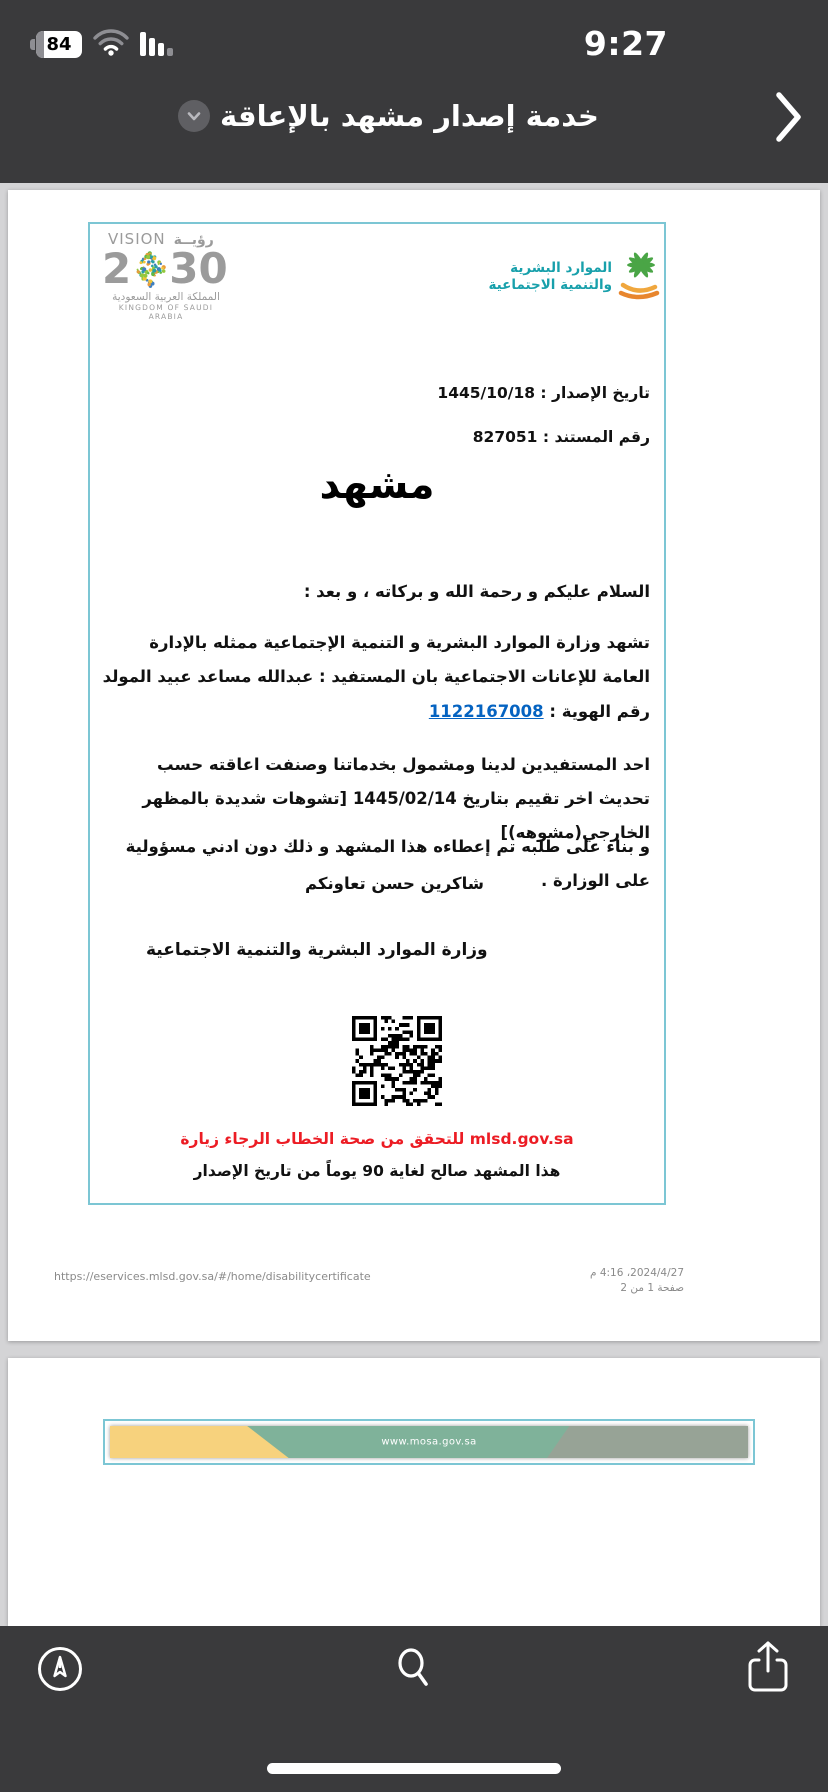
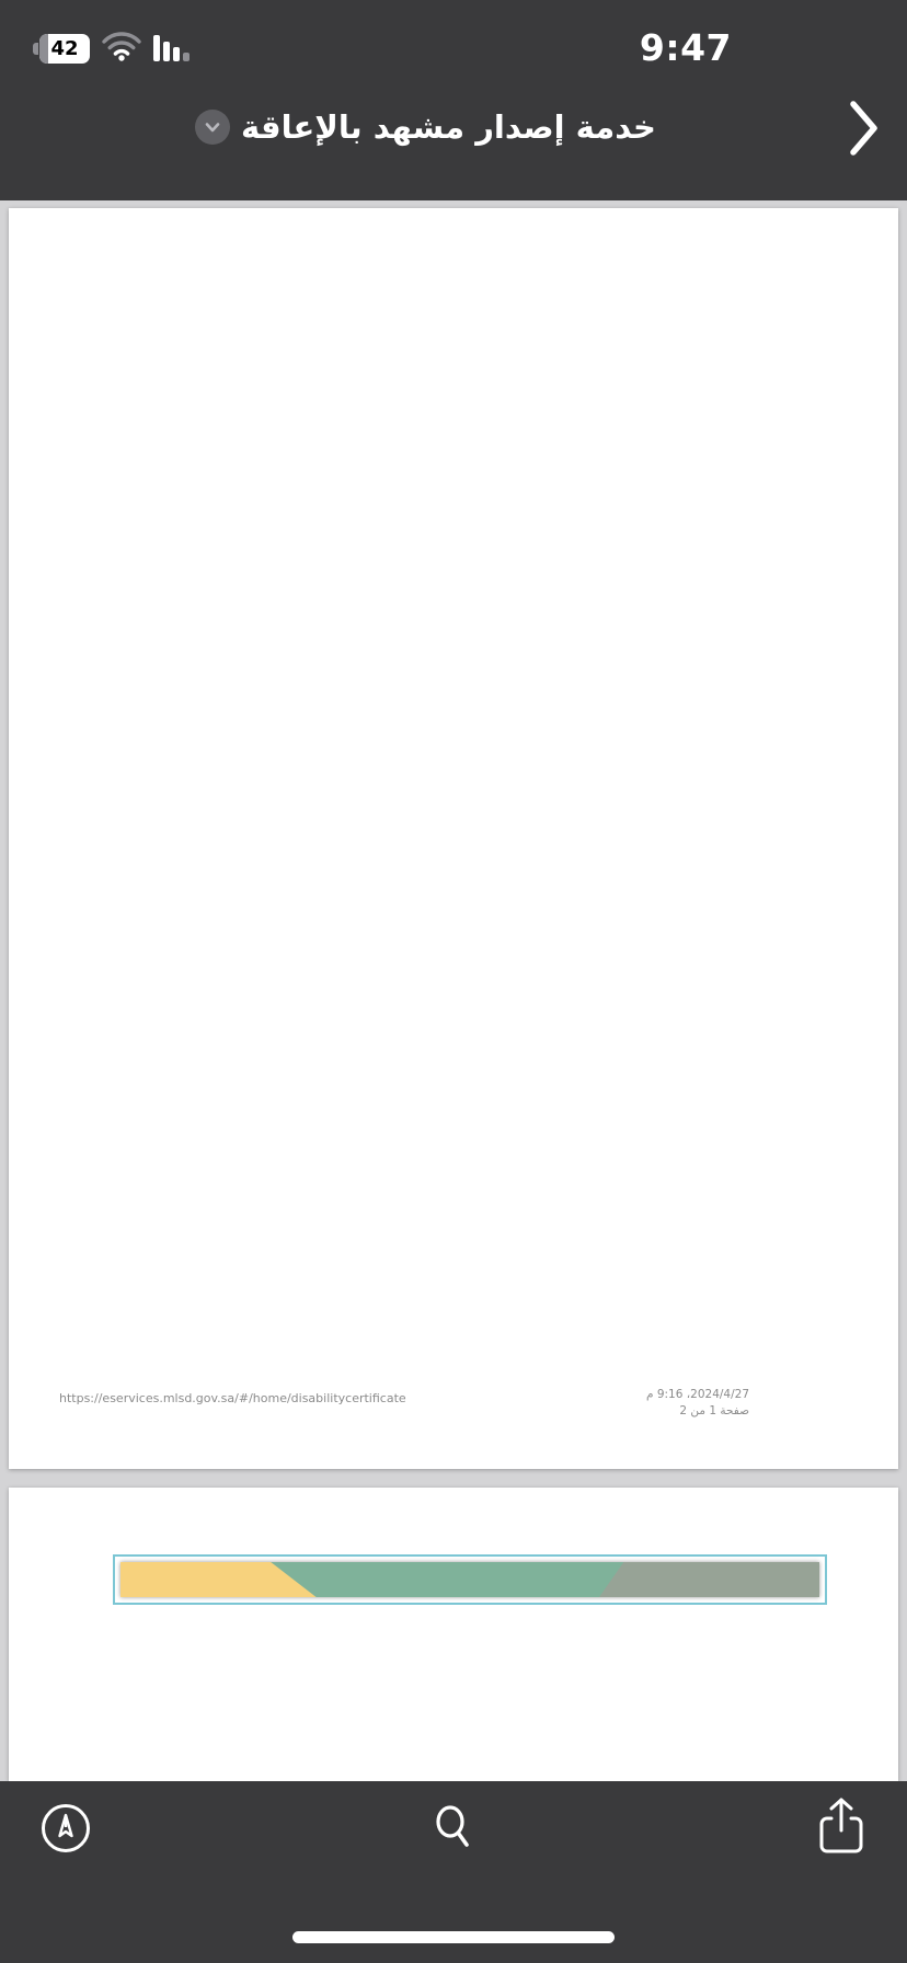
- 84
+ 42
- 9:27
+ 9:47
  خدمة إصدار مشهد بالإعاقة
- VISION
- رؤيــة
- 2
- 30
- المملكة العربية السعودية
- KINGDOM OF SAUDI ARABIA
- الموارد البشرية
- والتنمية الاجتماعية
- تاريخ الإصدار : 1445/10/18
- رقم المستند : 827051
- مشهد
- السلام عليكم و رحمة الله و بركاته ، و بعد :
- تشهد وزارة الموارد البشرية و التنمية الإجتماعية ممثله بالإدارة العامة للإعانات الاجتماعية بان المستفيد : عبدالله مساعد عبيد المولد
- رقم الهوية : 1122167008
- احد المستفيدين لدينا ومشمول بخدماتنا وصنفت اعاقته حسب تحديث اخر تقييم بتاريخ 1445/02/14 [تشوهات شديدة بالمظهر الخارجي(مشوهه)]
- و بناء على طلبه تم إعطاءه هذا المشهد و ذلك دون ادني مسؤولية على الوزارة .
- شاكرين حسن تعاونكم
- وزارة الموارد البشرية والتنمية الاجتماعية
- للتحقق من صحة الخطاب الرجاء زيارة mlsd.gov.sa
- هذا المشهد صالح لغاية 90 يوماً من تاريخ الإصدار
  https://eservices.mlsd.gov.sa/#/home/disabilitycertificate
- 2024/4/27، 4:16 م
+ 2024/4/27، 9:16 م
  صفحة 1 من 2
- www.mosa.gov.sa
